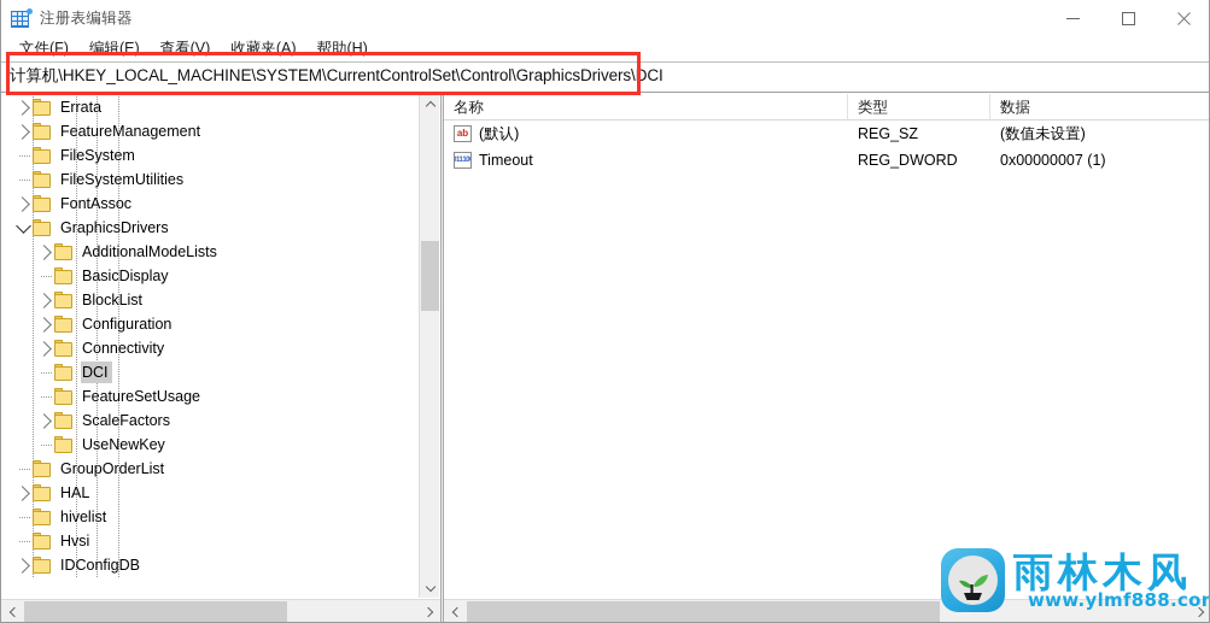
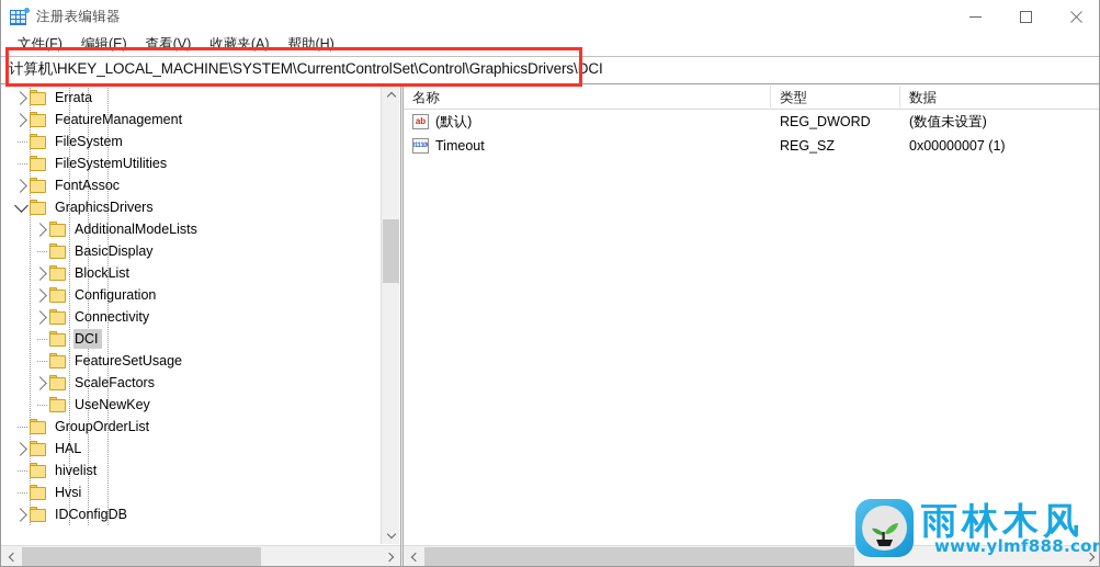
  注册表编辑器
  文件(F)
  编辑(E)
  查看(V)
  收藏夹(A)
  帮助(H)
  计算机\HKEY_LOCAL_MACHINE\SYSTEM\CurrentControlSet\Control\GraphicsDrivers\DCI
  Errata
  FeatureManagement
  FileSystem
  FileSystemUtilities
  FontAssoc
  GraphicsDrivers
  AdditionalModeLists
  BasicDisplay
  BlockList
  Configuration
  Connectivity
  DCI
  FeatureSetUsage
  ScaleFactors
  UseNewKey
  GroupOrderList
  HAL
  hivelist
  Hvsi
  IDConfigDB
  名称
  类型
  数据
  ab
  (默认)
- REG_SZ
+ REG_DWORD
  (数值未设置)
  Timeout
- REG_DWORD
+ REG_SZ
  0x00000007 (1)
  雨林木风
  www.ylmf888.co
